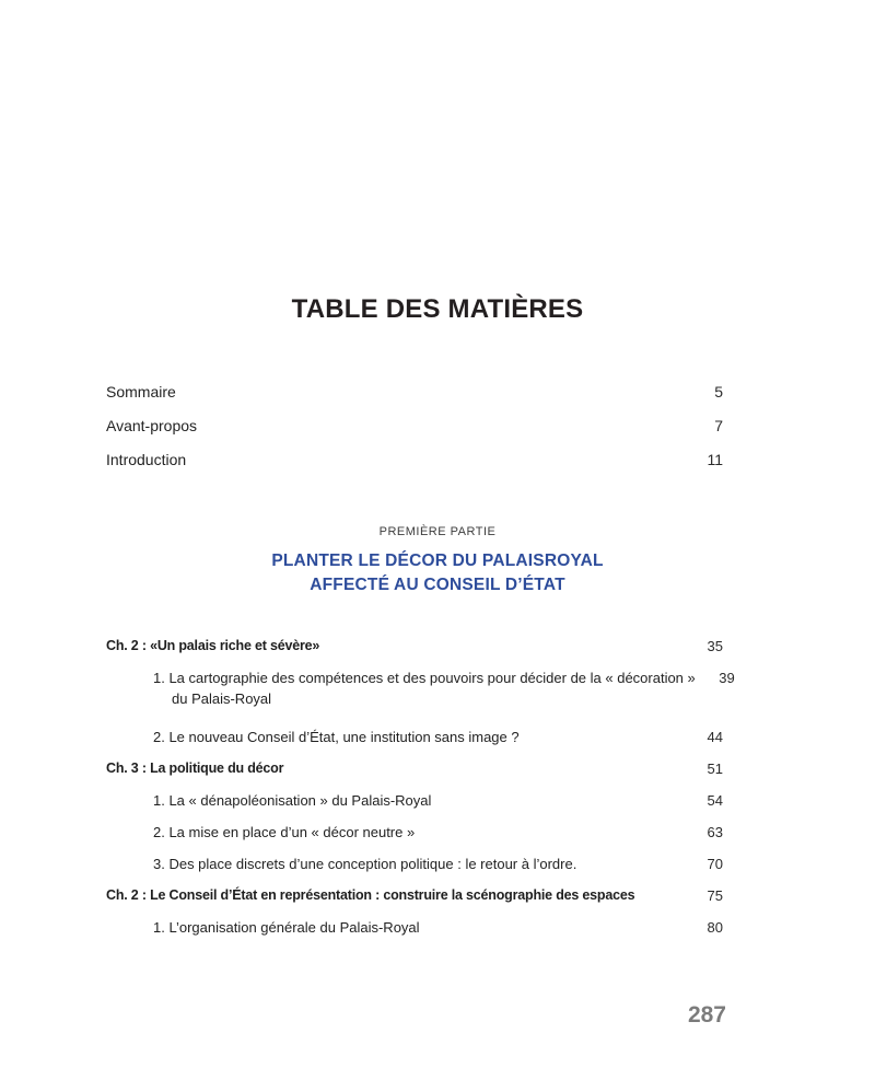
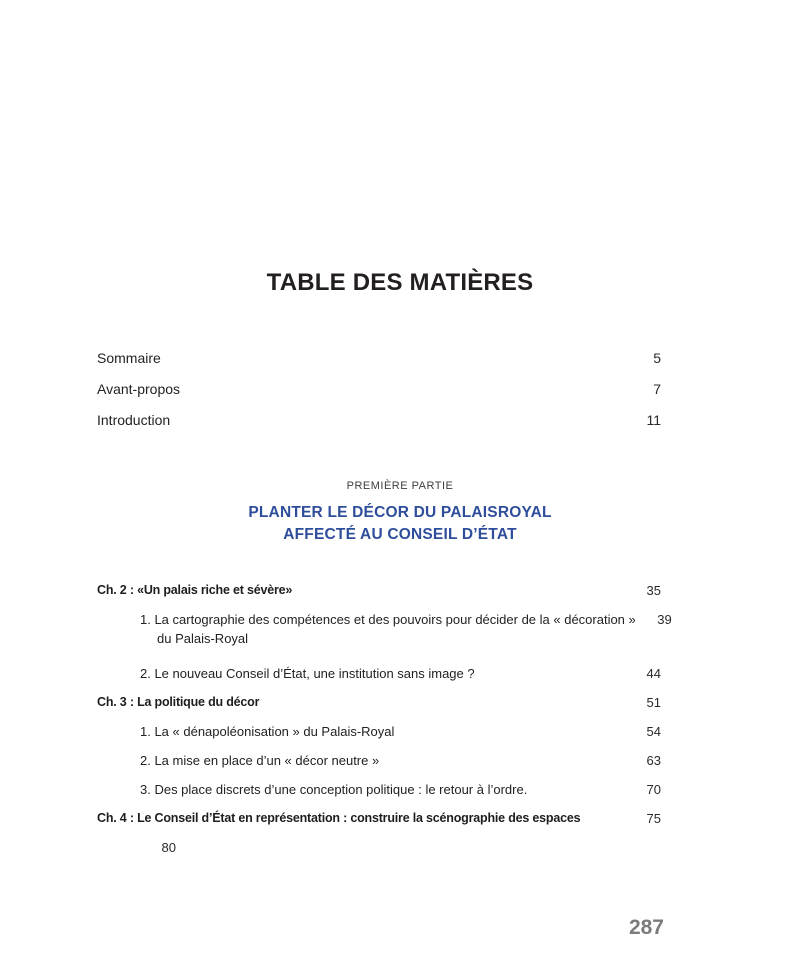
  TABLE DES MATIÈRES
  Sommaire
  5
  Avant-propos
  7
  Introduction
  11
  PREMIÈRE PARTIE
  PLANTER LE DÉCOR DU PALAISROYAL
  AFFECTÉ AU CONSEIL D’ÉTAT
  Ch. 2 : «Un palais riche et sévère»
  35
  1. La cartographie des compétences et des pouvoirs pour décider de la « décoration »
  du Palais-Royal
  39
  2. Le nouveau Conseil d’État, une institution sans image ?
  44
  Ch. 3 : La politique du décor
  51
  1. La « dénapoléonisation » du Palais-Royal
  54
  2. La mise en place d’un « décor neutre »
  63
  3. Des place discrets d’une conception politique : le retour à l’ordre.
  70
- Ch. 2 : Le Conseil d’État en représentation : construire la scénographie des espaces
+ Ch. 4 : Le Conseil d’État en représentation : construire la scénographie des espaces
  75
- 1. L’organisation générale du Palais-Royal
  80
  287
